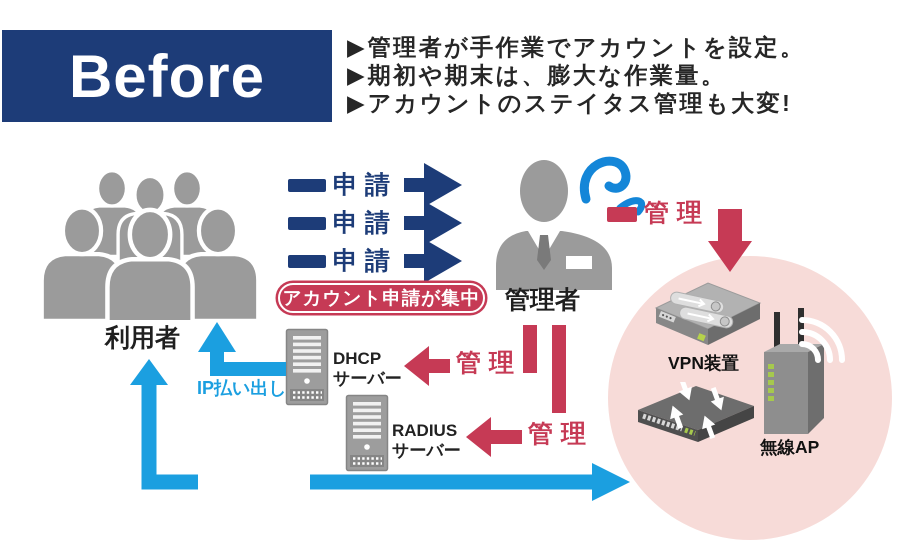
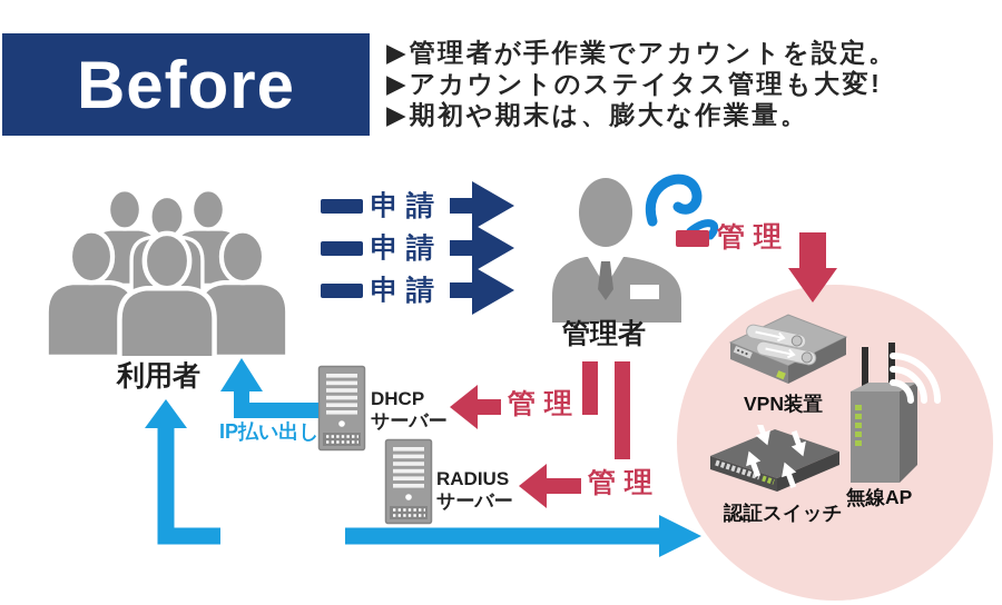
  Before
  ▶
  管理者が手作業でアカウントを設定。
  ▶
- 期初や期末は、膨大な作業量。
+ アカウントのステイタス管理も大変!
  ▶
- アカウントのステイタス管理も大変!
+ 期初や期末は、膨大な作業量。
  利用者
  申請
  申請
  申請
- アカウント申請が集中
  管理者
  管理
  VPN装置
  無線AP
+ 認証スイッチ
  DHCP
  サーバー
  RADIUS
  サーバー
  管理
  管理
  IP払い出し
